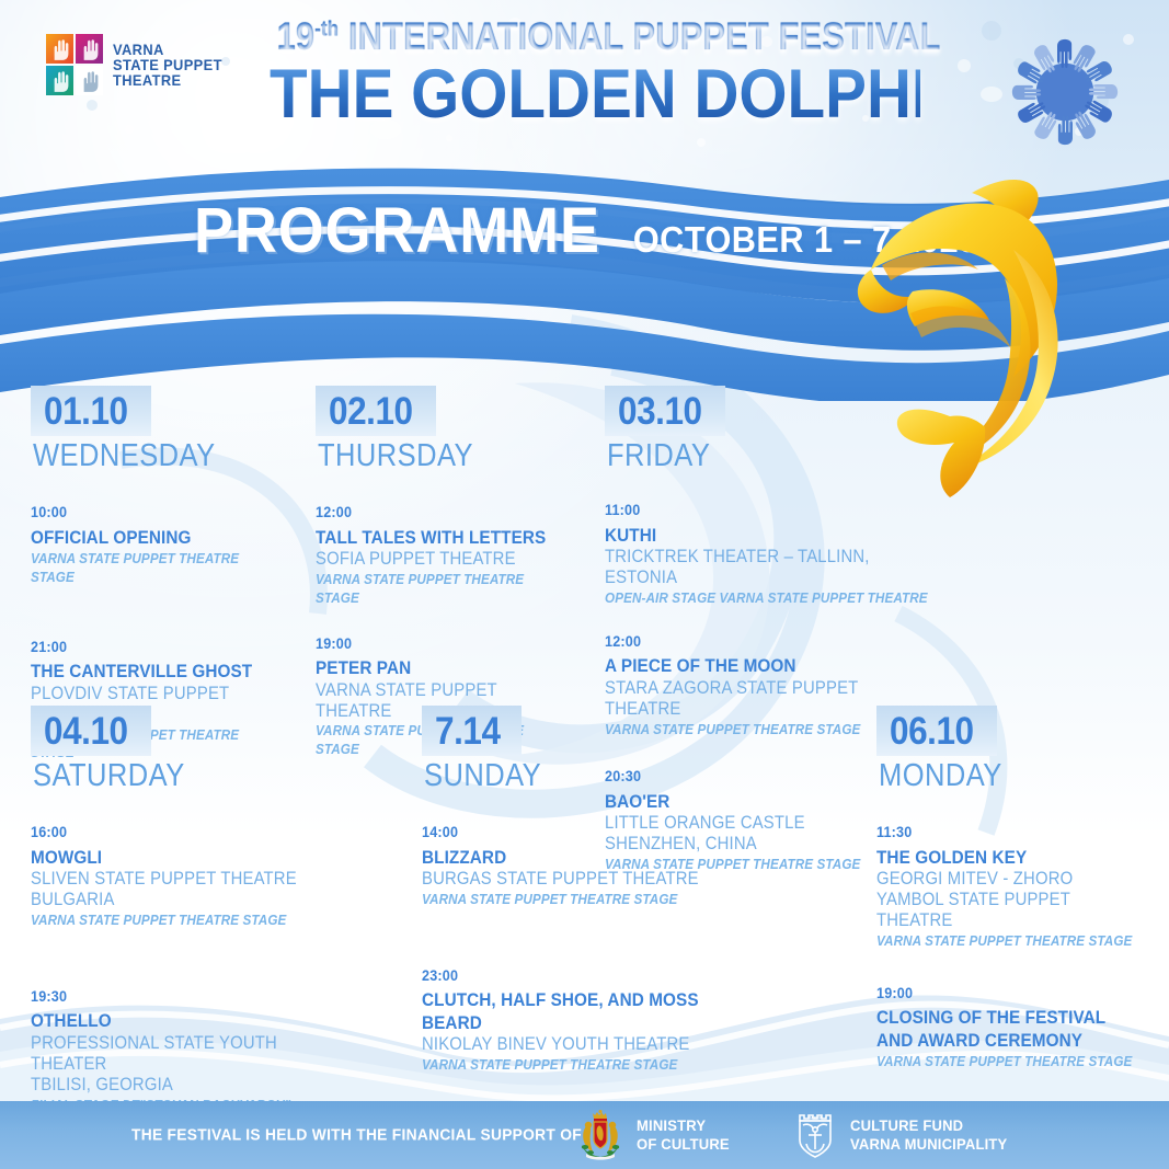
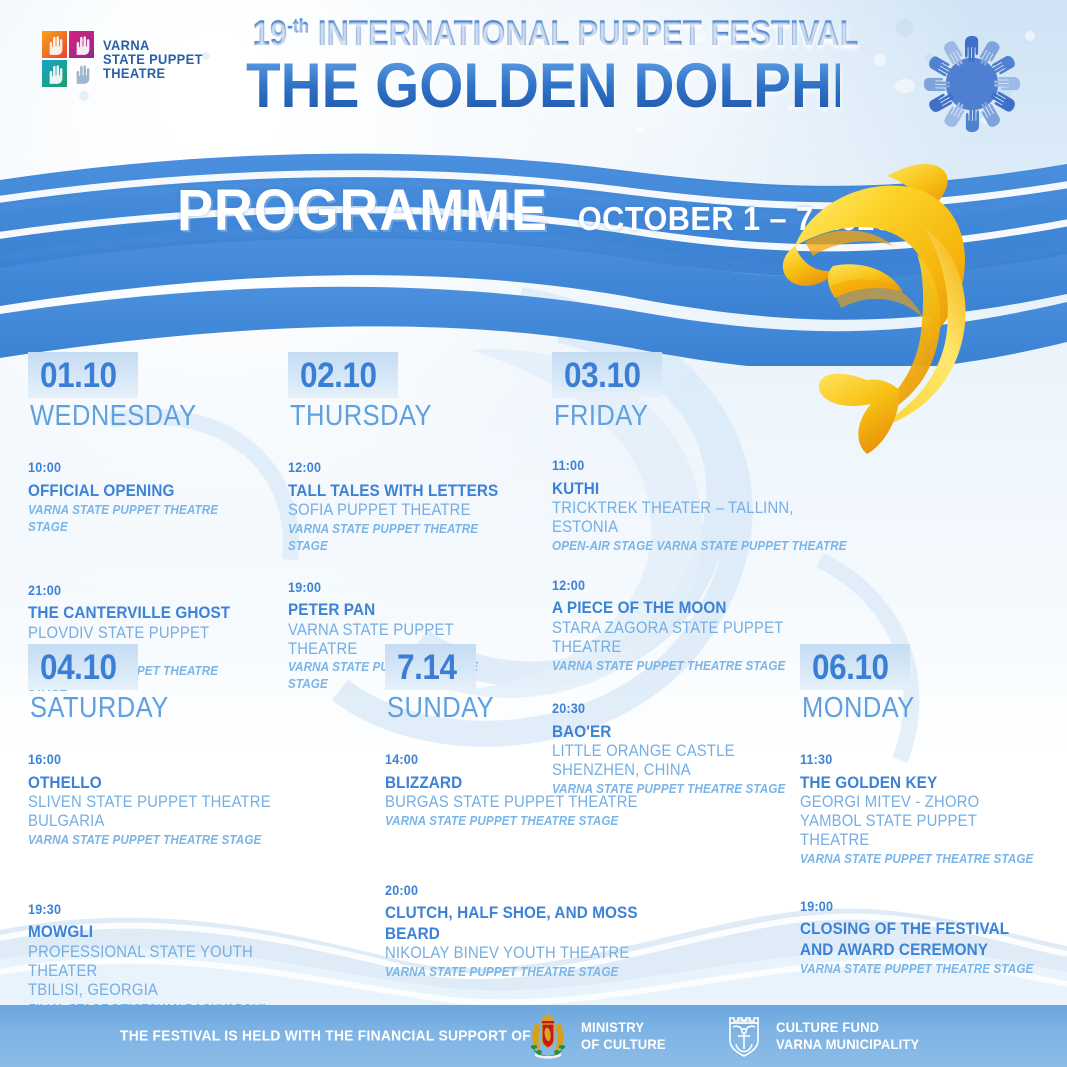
  VARNA
  STATE PUPPET
  THEATRE
  19-th INTERNATIONAL PUPPET FESTIVAL
  THE GOLDEN DOLPHIN
  PROGRAMME OCTOBER 1 – 7
  01.10
  WEDNESDAY
  10:00
  OFFICIAL OPENING
  VARNA STATE PUPPET THEATRE STAGE
  21:00
  THE CANTERVILLE GHOST
  PLOVDIV STATE PUPPET
  02.10
  THURSDAY
  12:00
  TALL TALES WITH LETTERS
  SOFIA PUPPET THEATRE
  VARNA STATE PUPPET THEATRE STAGE
  19:00
  PETER PAN
  VARNA STATE PUPPET THEATRE
  03.10
  FRIDAY
  11:00
  KUTHI
  TRICKTREK THEATER – TALLINN, ESTONIA
  OPEN-AIR STAGE VARNA STATE PUPPET THEATRE
  12:00
  A PIECE OF THE MOON
  STARA ZAGORA STATE PUPPET THEATRE
  VARNA STATE PUPPET THEATRE STAGE
  20:30
  BAO'ER
  LITTLE ORANGE CASTLE
  SHENZHEN, CHINA
  VARNA STATE PUPPET THEATRE STAGE
  04.10
  SATURDAY
  16:00
- MOWGLI
+ OTHELLO
  SLIVEN STATE PUPPET THEATRE BULGARIA
  VARNA STATE PUPPET THEATRE STAGE
  19:30
- OTHELLO
+ MOWGLI
  PROFESSIONAL STATE YOUTH THEATER
  TBILISI, GEORGIA
  7.14
  SUNDAY
  14:00
  BLIZZARD
  BURGAS STATE PUPPET THEATRE
  VARNA STATE PUPPET THEATRE STAGE
- 23:00
+ 20:00
  CLUTCH, HALF SHOE, AND MOSS BEARD
  NIKOLAY BINEV YOUTH THEATRE
  VARNA STATE PUPPET THEATRE STAGE
  06.10
  MONDAY
  11:30
  THE GOLDEN KEY
  GEORGI MITEV - ZHORO
  YAMBOL STATE PUPPET THEATRE
  VARNA STATE PUPPET THEATRE STAGE
  19:00
  CLOSING OF THE FESTIVAL
  AND AWARD CEREMONY
  VARNA STATE PUPPET THEATRE STAGE
  THE FESTIVAL IS HELD WITH THE FINANCIAL SUPPORT OF
  MINISTRY
  OF CULTURE
  CULTURE FUND
  VARNA MUNICIPALITY
